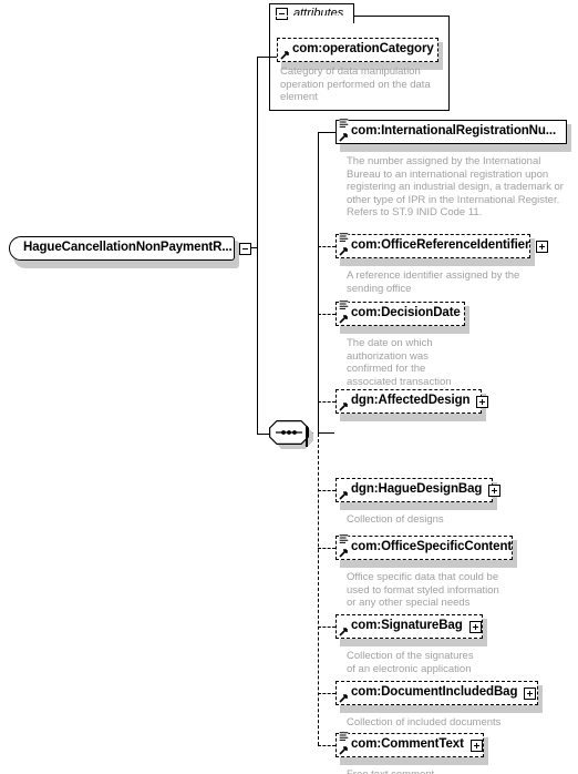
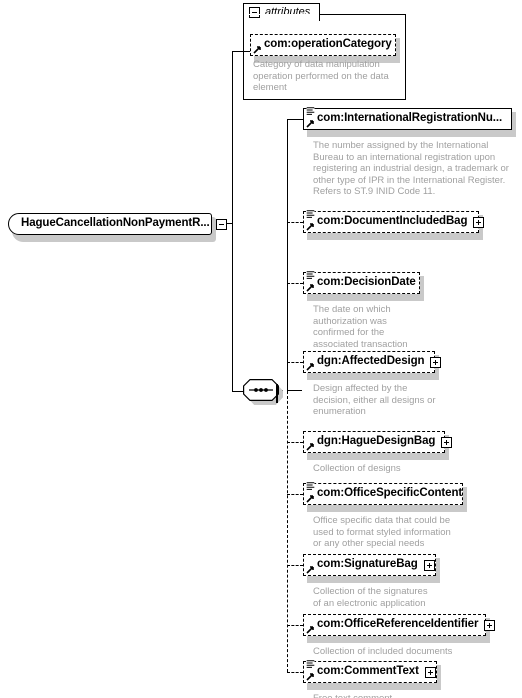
  attributes
  com:operationCategory
  Category of data manipulation
  operation performed on the data
  element
  HagueCancellationNonPaymentR...
  com:InternationalRegistrationNu...
  The number assigned by the International
  Bureau to an international registration upon
  registering an industrial design, a trademark or
  other type of IPR in the International Register.
  Refers to ST.9 INID Code 11.
- com:OfficeReferenceIdentifier
+ com:DocumentIncludedBag
- A reference identifier assigned by the
- sending office
  com:DecisionDate
  The date on which
  authorization was
  confirmed for the
  associated transaction
  dgn:AffectedDesign
+ Design affected by the
+ decision, either all designs or
+ enumeration
  dgn:HagueDesignBag
  Collection of designs
  com:OfficeSpecificContent
  Office specific data that could be
  used to format styled information
  or any other special needs
  com:SignatureBag
  Collection of the signatures
  of an electronic application
- com:DocumentIncludedBag
+ com:OfficeReferenceIdentifier
  Collection of included documents
  com:CommentText
